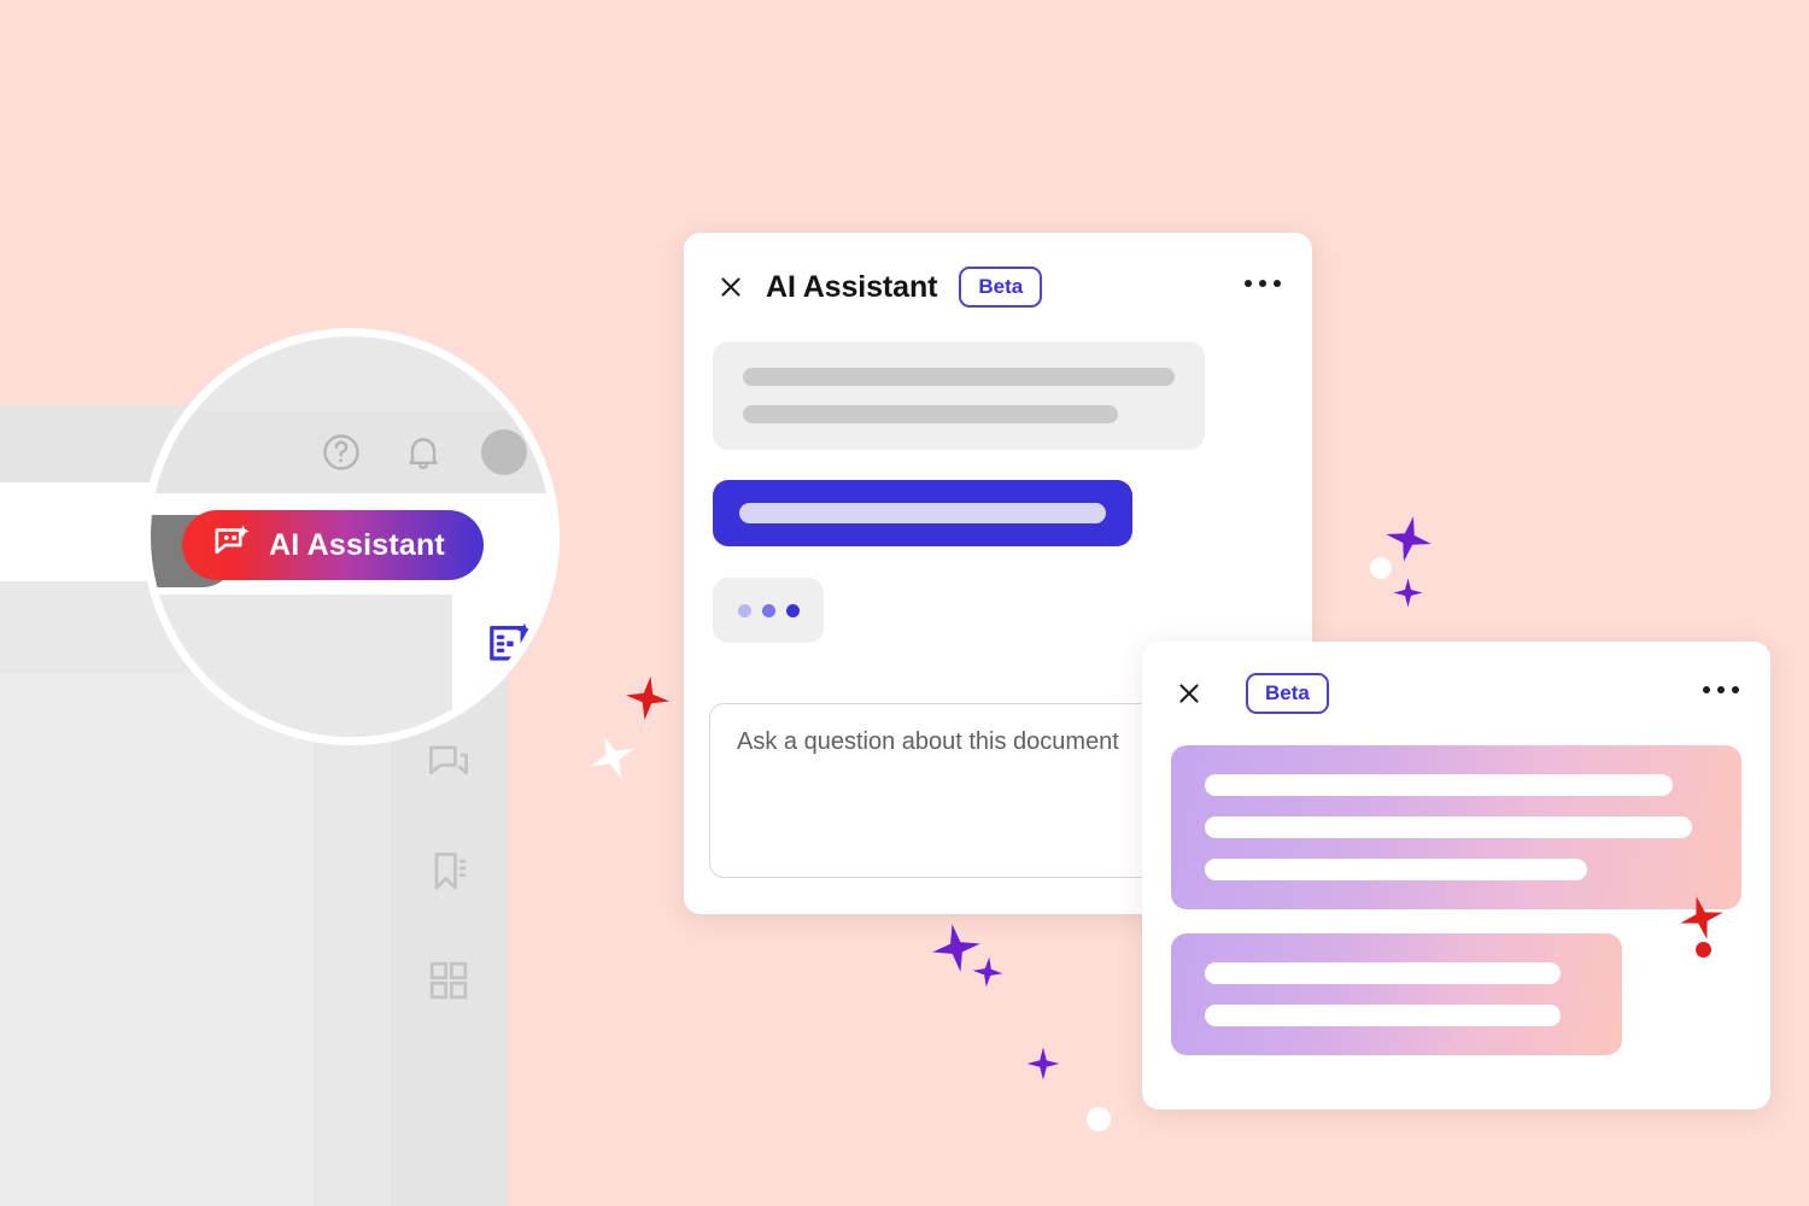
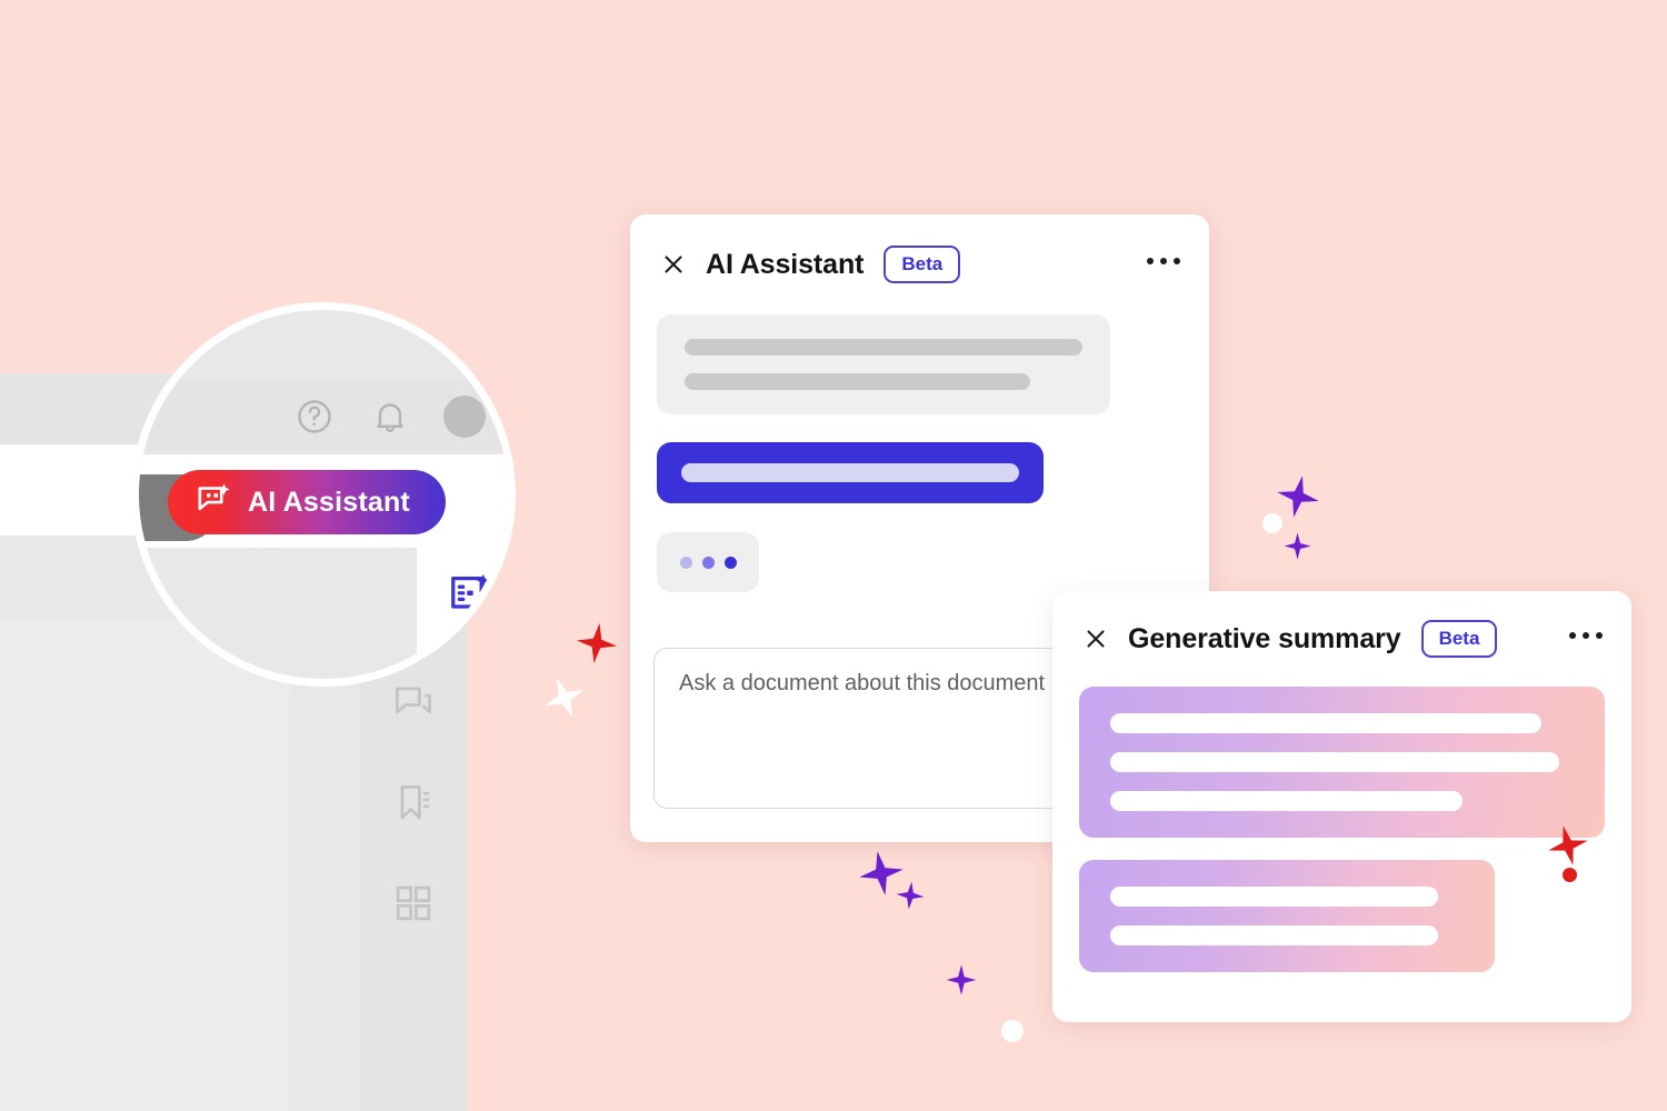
  AI Assistant
  AI Assistant
  Beta
- Ask a question about this document
+ Ask a document about this document
+ Generative summary
  Beta
